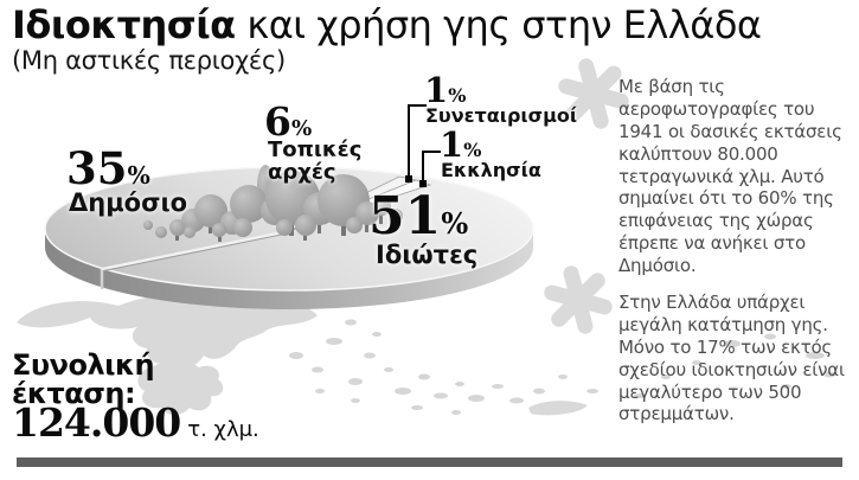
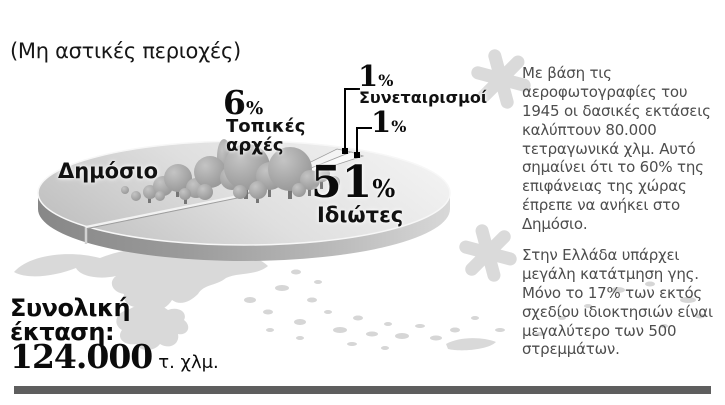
- Ιδιοκτησία και χρήση γης στην Ελλάδα
  (Μη αστικές περιοχές)
- 35%
  Δημόσιο
  6%
  Τοπικές
  αρχές
  1%
  Συνεταιρισμοί
  1%
- Εκκλησία
  51%
  Ιδιώτες
- Με βάση τις αεροφωτογραφίες του 1941 οι δασικές εκτάσεις καλύπτουν 80.000 τετραγωνικά χλμ. Αυτό σημαίνει ότι το 60% της επιφάνειας της χώρας έπρεπε να ανήκει στο Δημόσιο.
+ Με βάση τις αεροφωτογραφίες του 1945 οι δασικές εκτάσεις καλύπτουν 80.000 τετραγωνικά χλμ. Αυτό σημαίνει ότι το 60% της επιφάνειας της χώρας έπρεπε να ανήκει στο Δημόσιο.
  Στην Ελλάδα υπάρχει μεγάλη κατάτμηση γης. Μόνο το 17% των εκτός σχεδίου ιδιοκτησιών είναι μεγαλύτερο των 500 στρεμμάτων.
  Συνολική
  έκταση:
  124.000 τ. χλμ.
